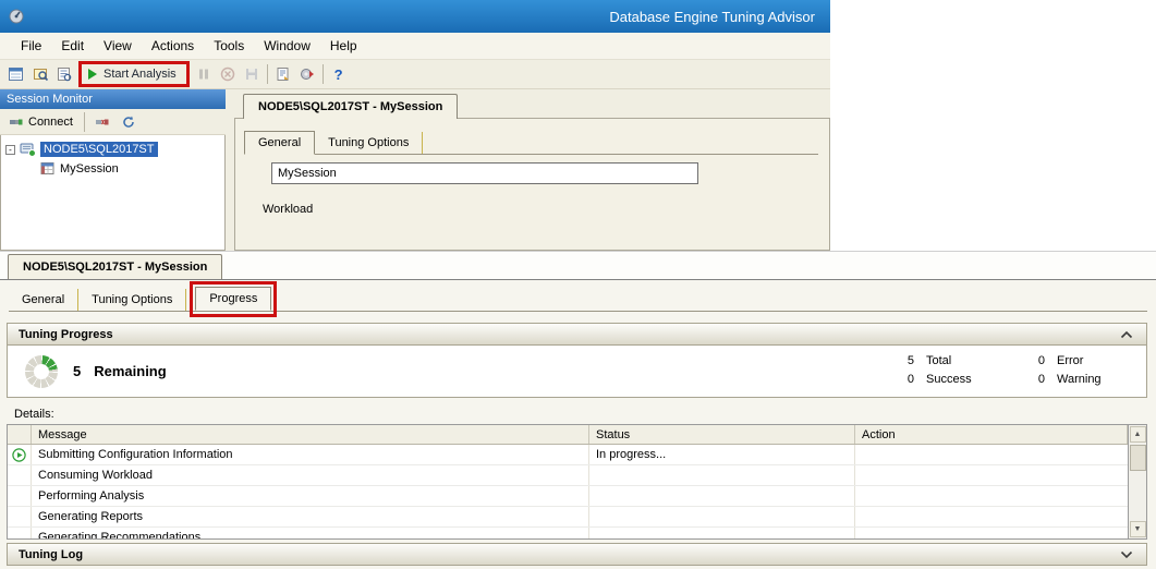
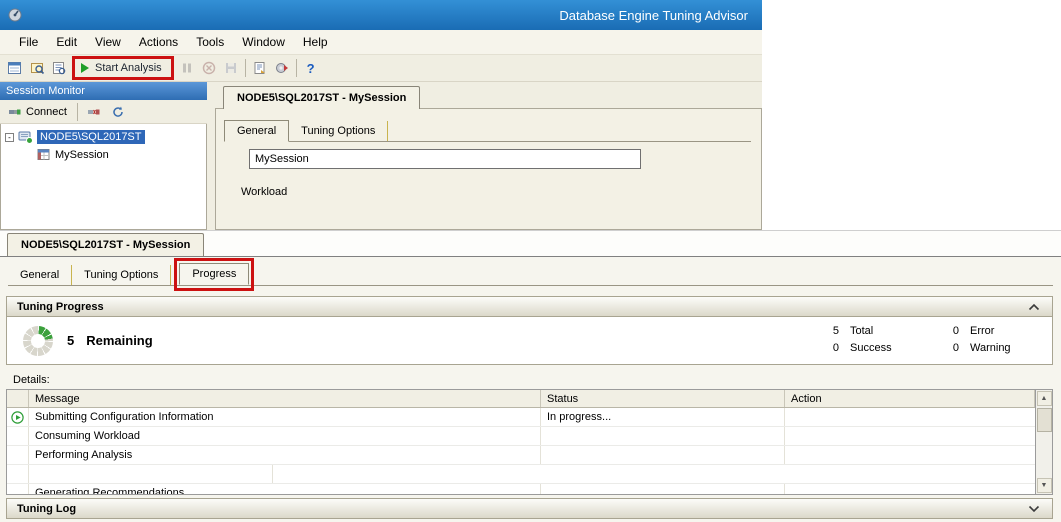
  Database Engine Tuning Advisor
  File
  Edit
  View
  Actions
  Tools
  Window
  Help
  Start Analysis
  ?
  Session Monitor
  Connect
  -
  NODE5\SQL2017ST
  MySession
  NODE5\SQL2017ST - MySession
  General
  Tuning Options
  MySession
  Workload
  NODE5\SQL2017ST - MySession
  General
  Tuning Options
  Progress
  Tuning Progress
  5
  Remaining
  5
  Total
  0
  Success
  0
  Error
  0
  Warning
  Details:
  Message
  Status
  Action
  Submitting Configuration Information
  In progress...
  Consuming Workload
  Performing Analysis
- Generating Reports
  Generating Recommendations
  Tuning Log
